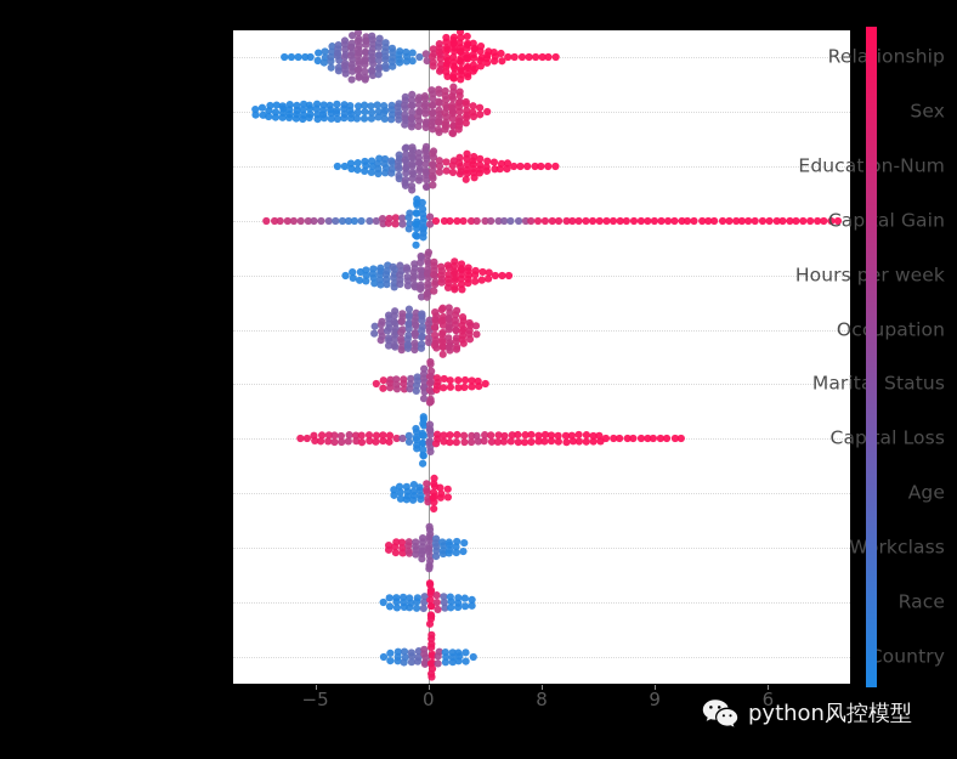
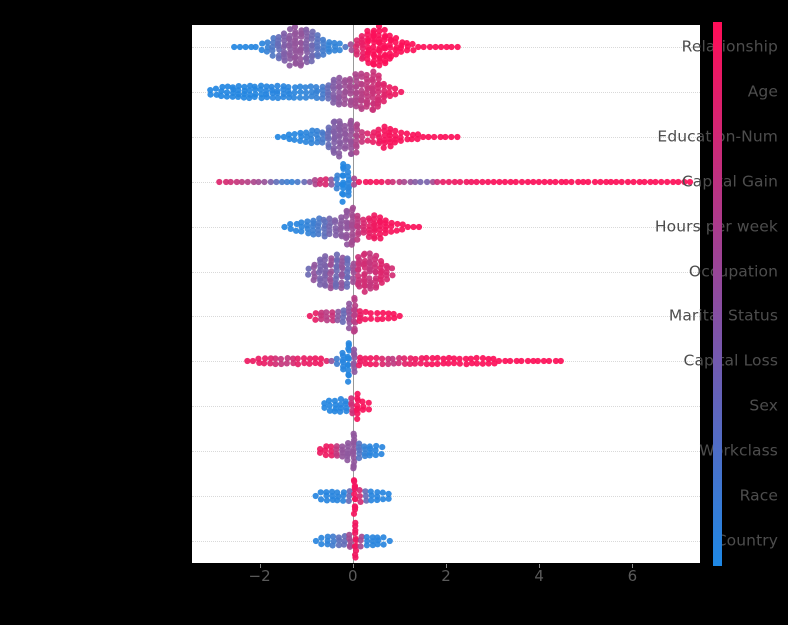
  Relaionship
- Sex
+ Age
  Educatn-Num
  Capal Gain
  Hours pr week
  Ocupation
  Marit Status
  Capal Loss
- Age
+ Sex
  Wrkclass
  Race
  ountry
- −5
+ −2
  0
- 8
+ 2
- 9
+ 4
  6
- python风控模型
